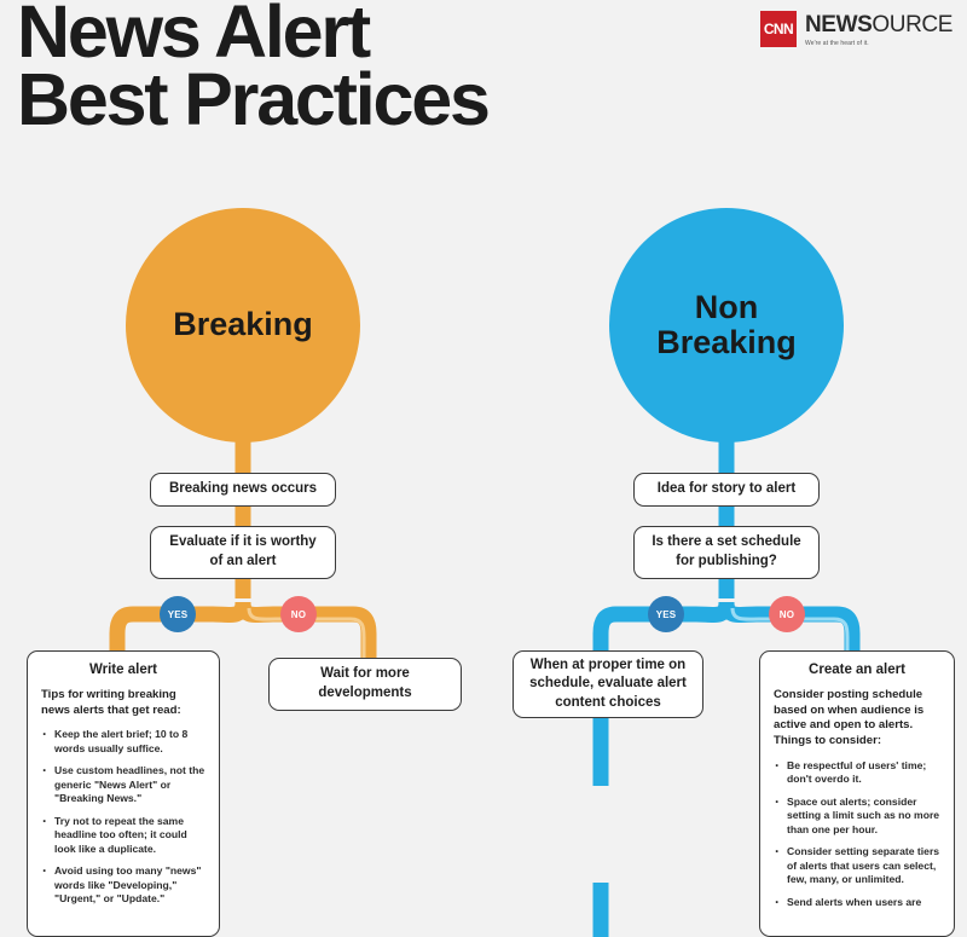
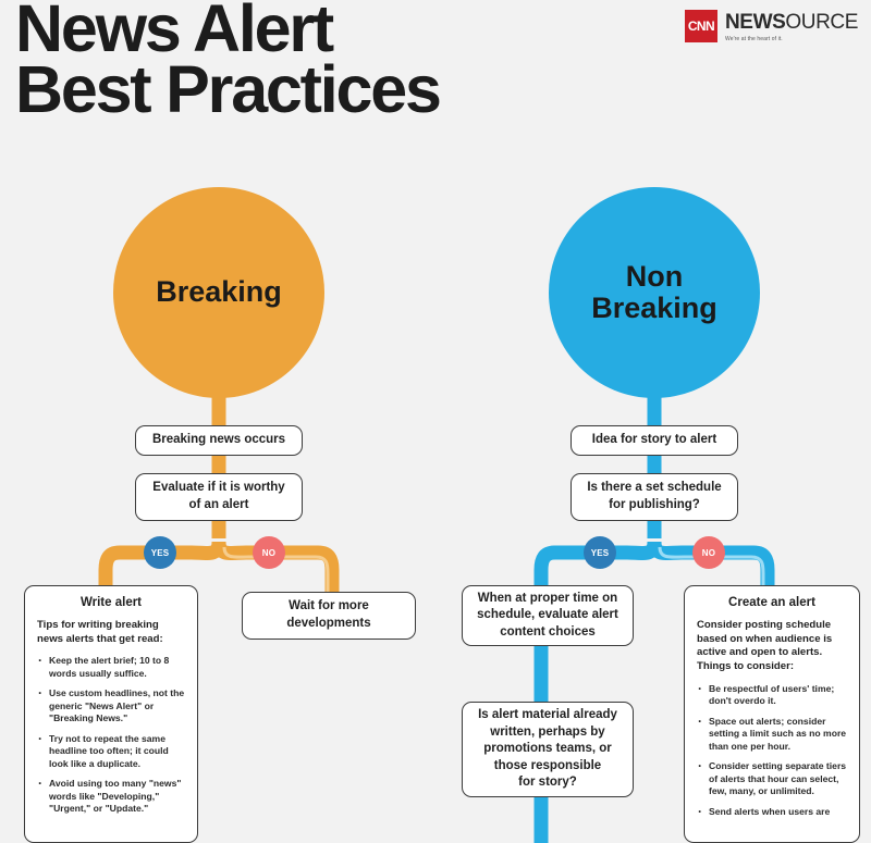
  News Alert
  Best Practices
  CNN
  NEWSOURCE
  Breaking
  Non
  Breaking
  Breaking news occurs
  Evaluate if it is worthy
  of an alert
  Idea for story to alert
  Is there a set schedule
  for publishing?
  YES
  NO
  YES
  NO
  Wait for more
  developments
  When at proper time on
  schedule, evaluate alert
  content choices
+ Is alert material already
+ written, perhaps by
+ promotions teams, or
+ those responsible
+ for story?
  Write alert
  Tips for writing breaking news alerts that get read:
  Keep the alert brief; 10 to 8 words usually suffice.
  Use custom headlines, not the generic "News Alert" or "Breaking News."
  Try not to repeat the same headline too often; it could look like a duplicate.
  Avoid using too many "news" words like "Developing," "Urgent," or "Update."
  Create an alert
  Consider posting schedule based on when audience is active and open to alerts. Things to consider:
  Be respectful of users' time; don't overdo it.
  Space out alerts; consider setting a limit such as no more than one per hour.
- Consider setting separate tiers of alerts that users can select, few, many, or unlimited.
+ Consider setting separate tiers of alerts that hour can select, few, many, or unlimited.
  Send alerts when users are
